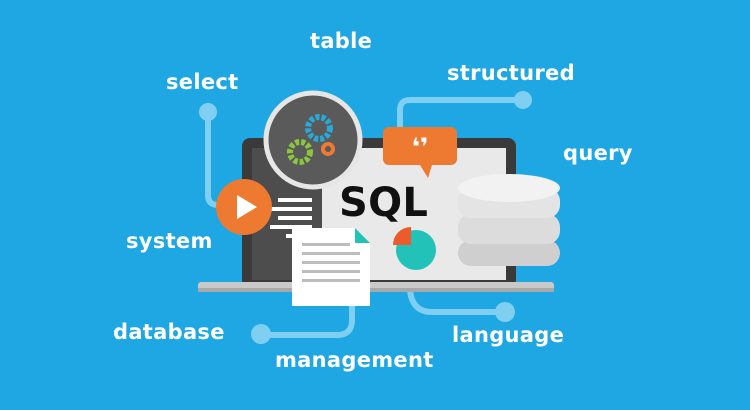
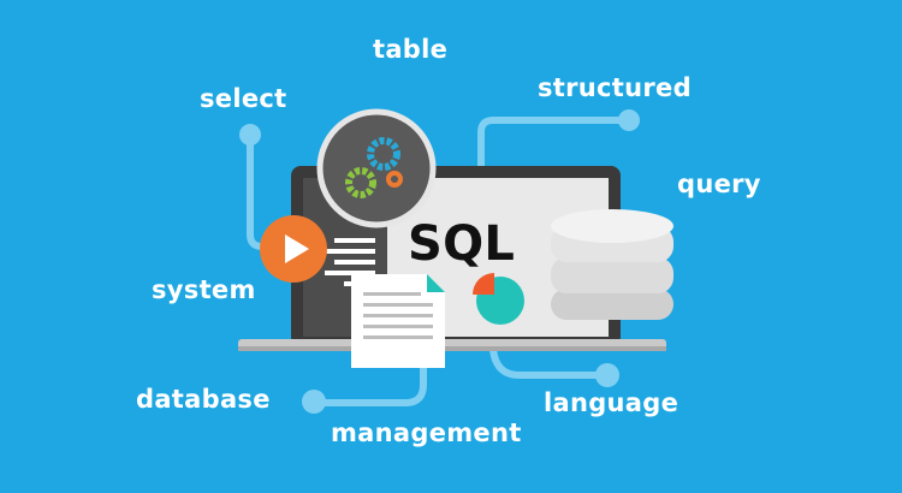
- ❛❜
  SQL
  table
  select
  structured
  query
  system
  database
  management
  language
